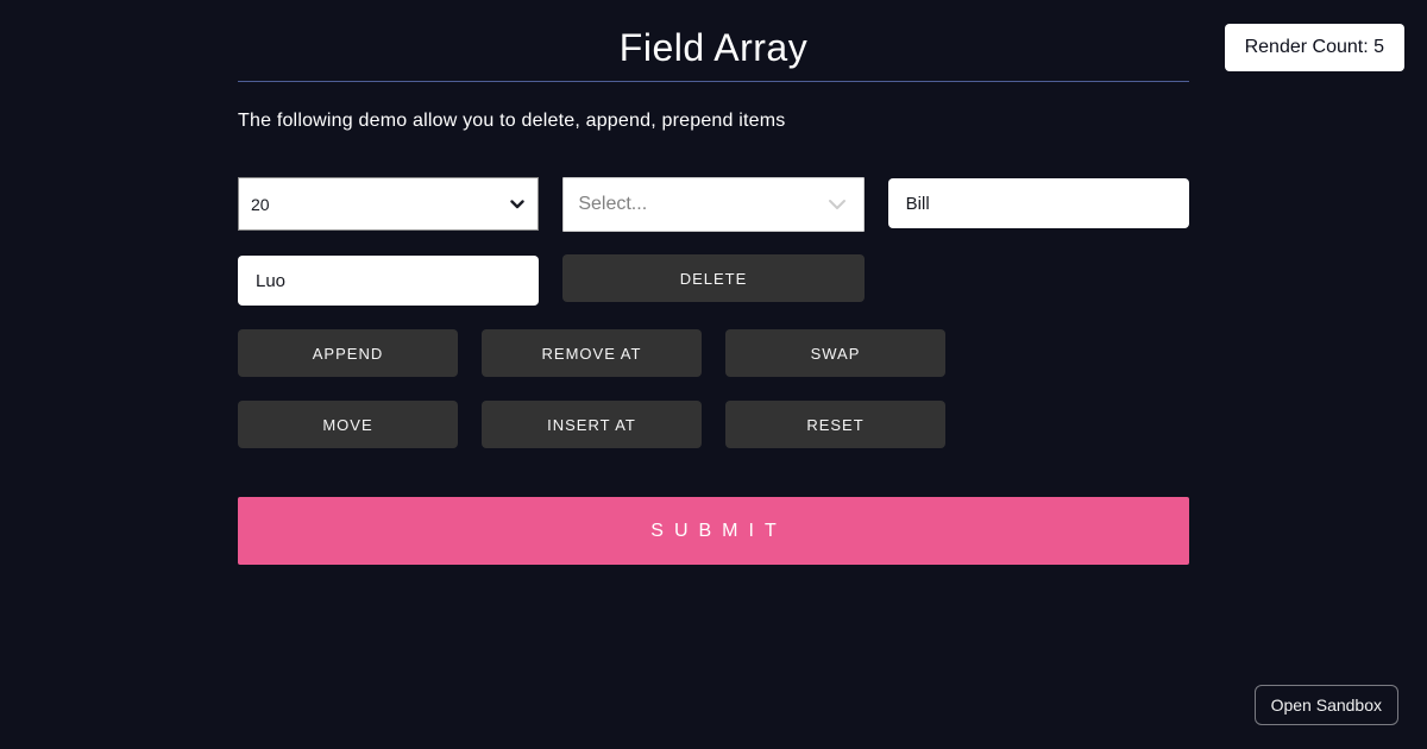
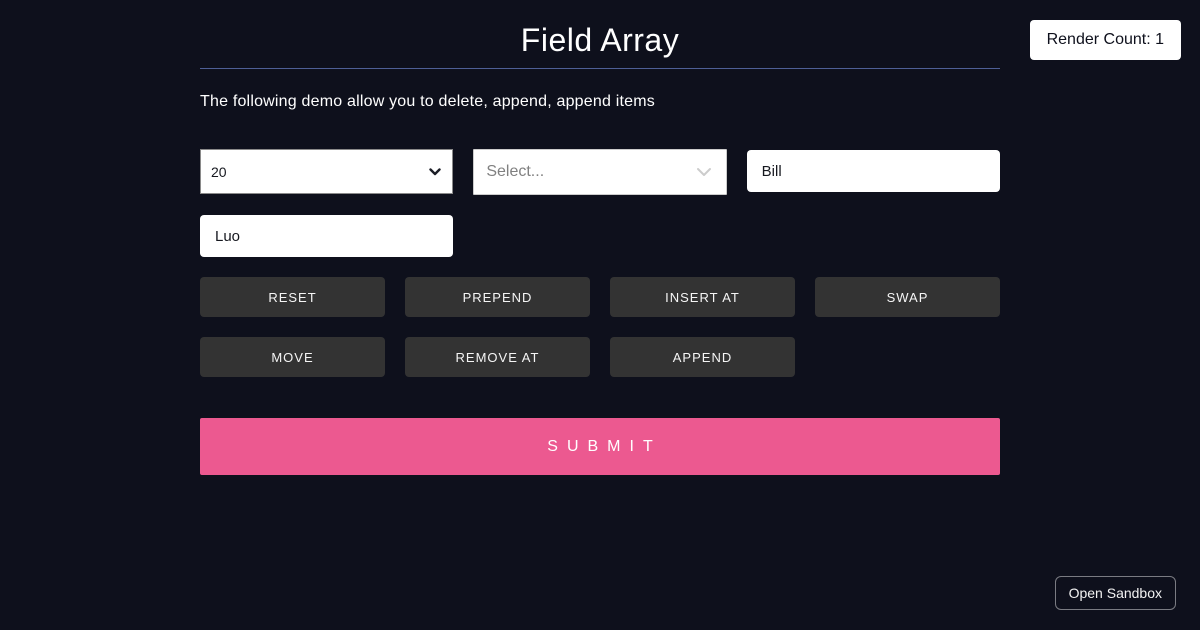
- Render Count: 5
+ Render Count: 1
  Field Array
- The following demo allow you to delete, append, prepend items
+ The following demo allow you to delete, append, append items
  20
  Select...
  Bill
  Luo
- DELETE
- APPEND
+ RESET
+ PREPEND
- REMOVE AT
+ INSERT AT
  SWAP
  MOVE
- INSERT AT
+ REMOVE AT
- RESET
+ APPEND
  SUBMIT
  Open Sandbox
